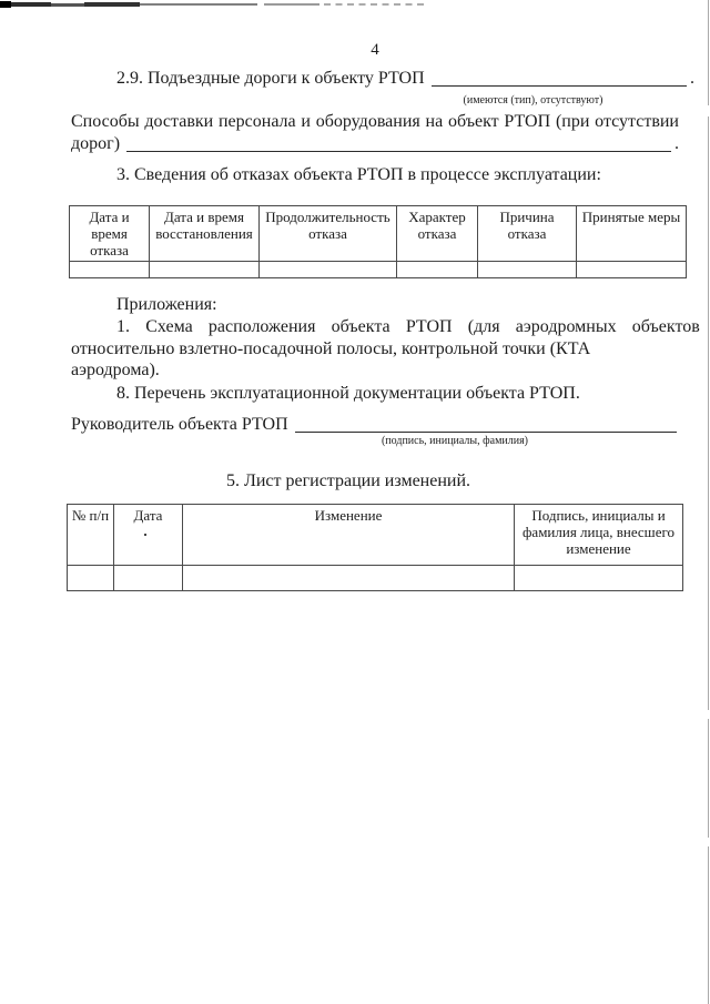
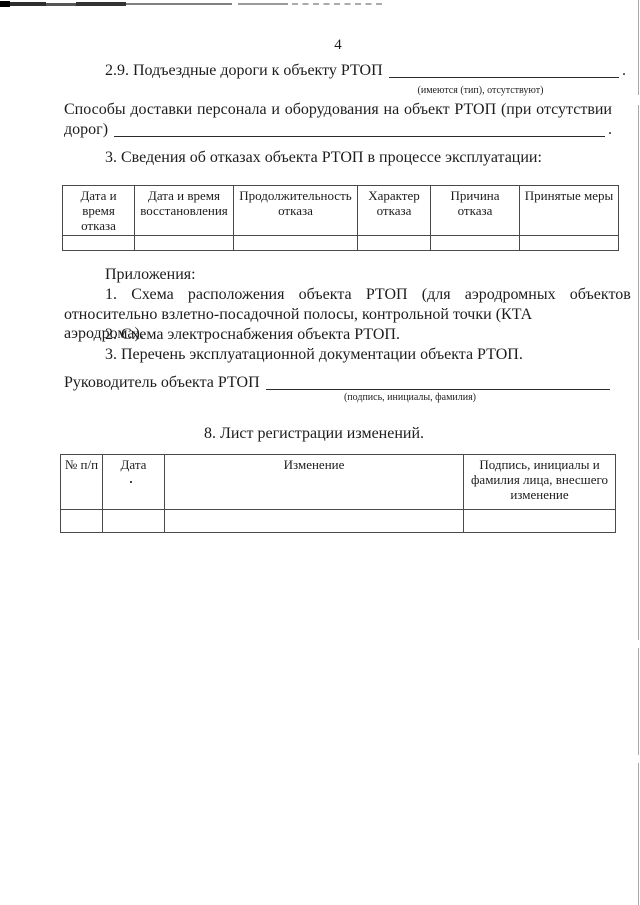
  4
  2.9. Подъездные дороги к объекту РТОП
  .
  (имеются (тип), отсутствуют)
  Способы доставки персонала и оборудования на объект РТОП (при отсутствии
  дорог)
  .
  3. Сведения об отказах объекта РТОП в процессе эксплуатации:
  Дата и время отказа	Дата и время восстановления	Продолжительность отказа	Характер отказа	Причина отказа	Принятые меры
  Приложения:
  1. Схема расположения объекта РТОП (для аэродромных объектов
  относительно взлетно-посадочной полосы, контрольной точки (КТА аэродрома).
+ 2. Схема электроснабжения объекта РТОП.
- 8. Перечень эксплуатационной документации объекта РТОП.
+ 3. Перечень эксплуатационной документации объекта РТОП.
  Руководитель объекта РТОП
  (подпись, инициалы, фамилия)
- 5. Лист регистрации изменений.
+ 8. Лист регистрации изменений.
  № п/п	Дата	Изменение	Подпись, инициалы и фамилия лица, внесшего изменение
